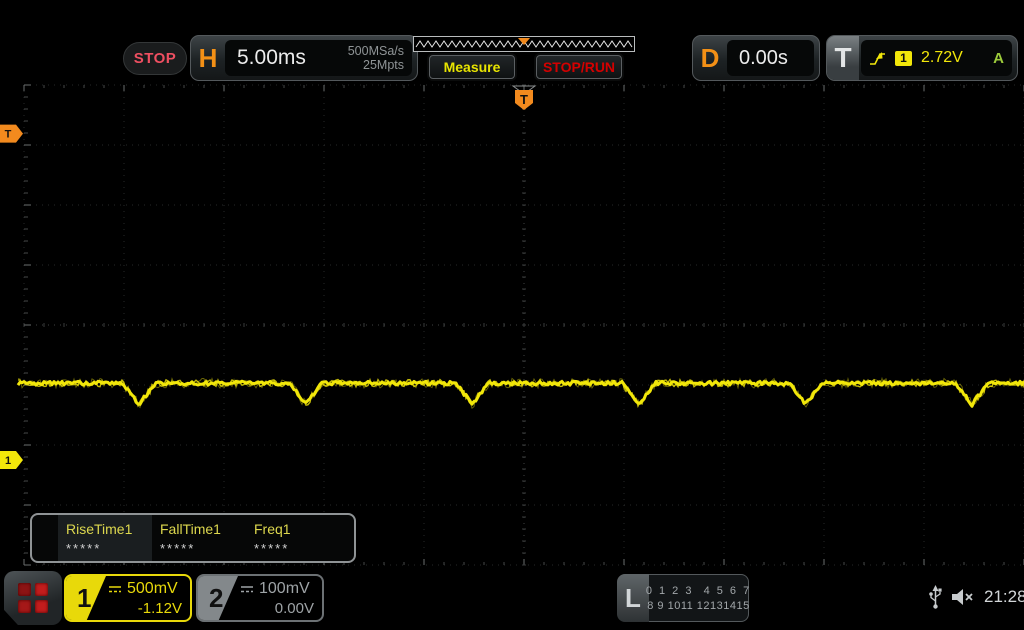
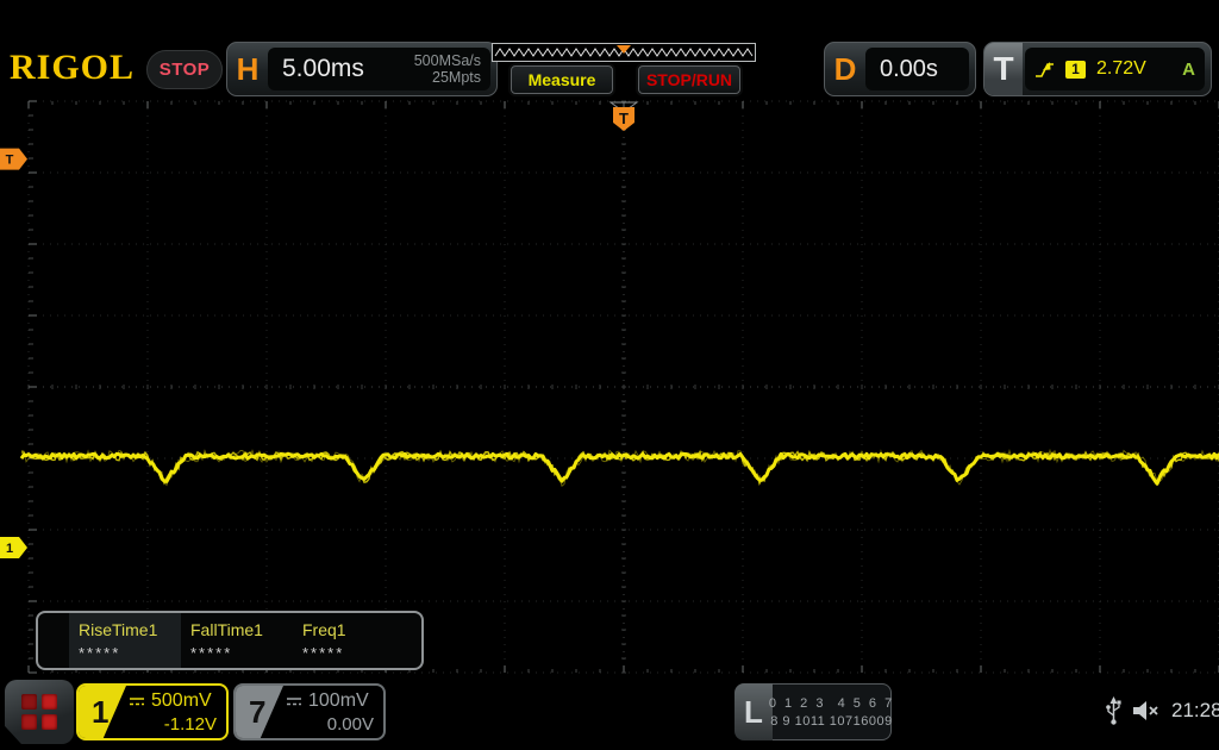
+ RIGOL
  STOP
  H
  5.00ms
  500MSa/s
  25Mpts
  Measure
  STOP/RUN
  D
  0.00s
  T
  1
  2.72V
  A
  T
  T
  1
  RiseTime1
  *****
  FallTime1
  *****
  Freq1
  *****
  1
  500mV
  -1.12V
- 2
+ 7
  100mV
  0.00V
  L
  0 1 2 3 4 5 6 7
- 8 9 1011 12131415
+ 8 9 1011 10716009
  21:28
